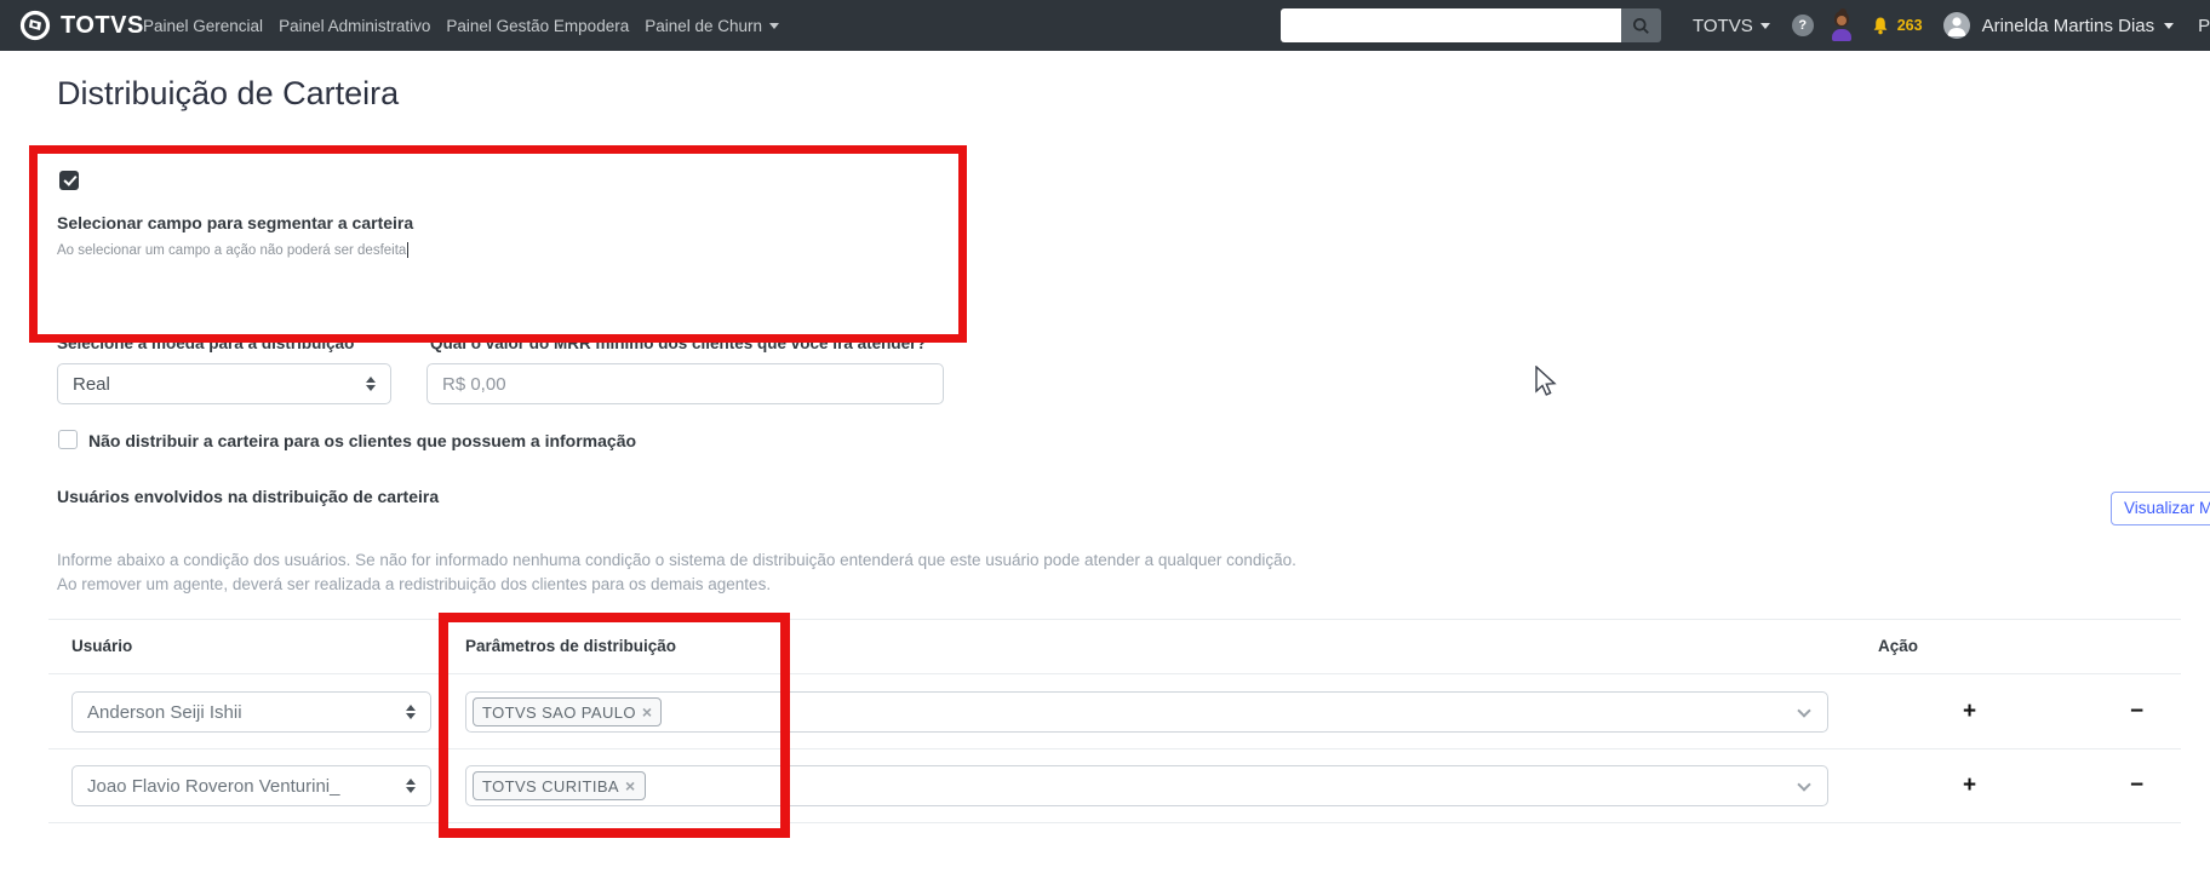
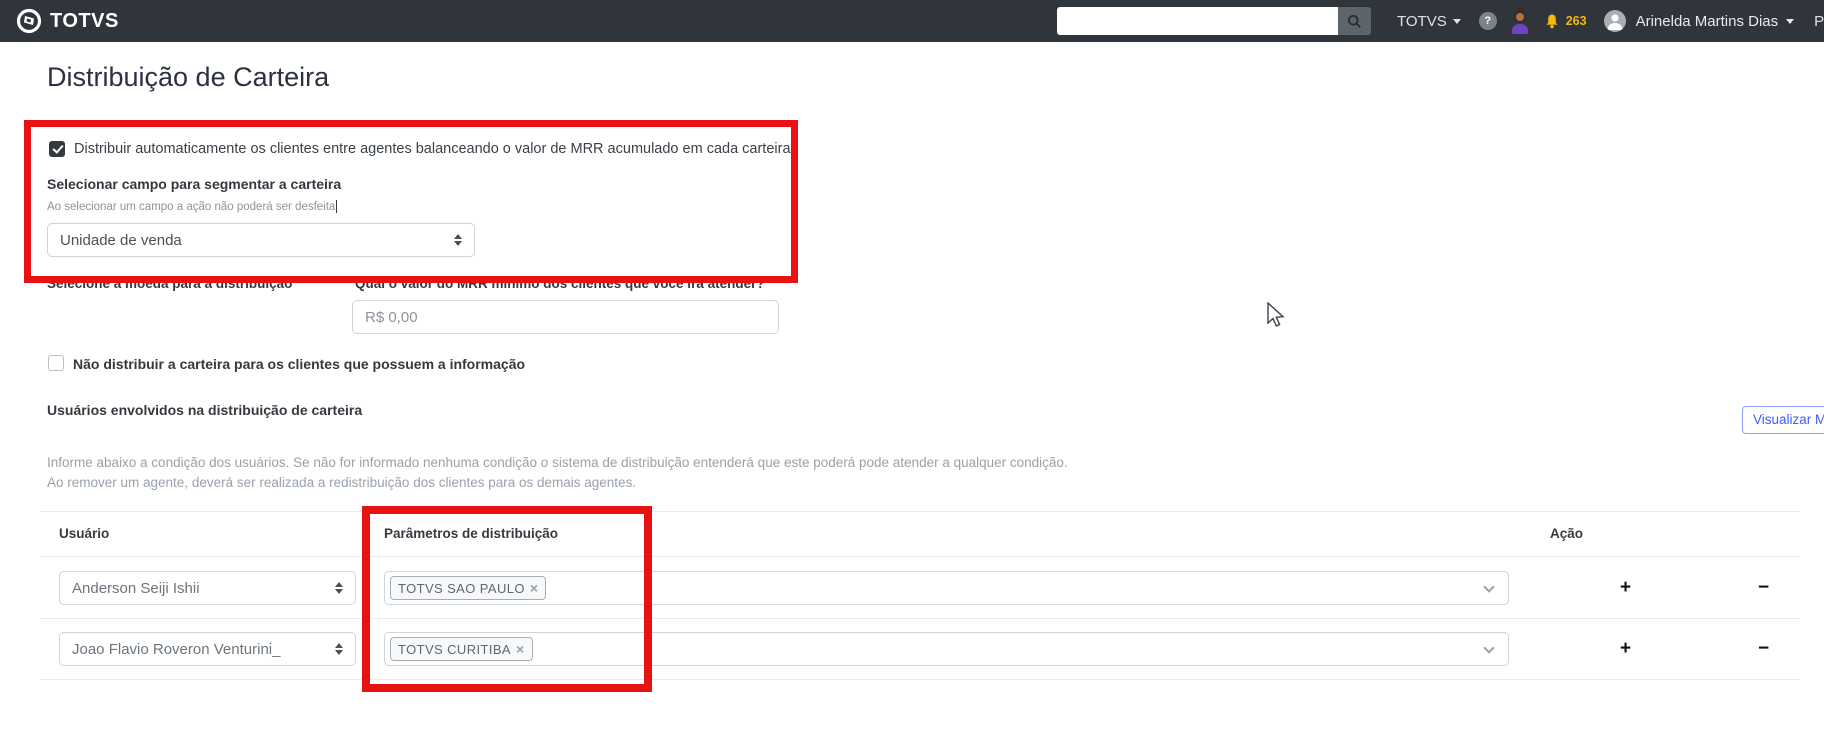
  TOTVS
- Painel Gerencial
- Painel Administrativo
- Painel Gestão Empodera
- Painel de Churn
  TOTVS
  ?
  263
  Arinelda Martins Dias
  Distribuição de Carteira
+ Distribuir automaticamente os clientes entre agentes balanceando o valor de MRR acumulado em cada carteira
  Selecionar campo para segmentar a carteira
  Ao selecionar um campo a ação não poderá ser desfeita
+ Unidade de venda
  Selecione a moeda para a distribuição
  Qual o valor do MRR mínimo dos clientes que você irá atender?
- Real
  R$ 0,00
  Não distribuir a carteira para os clientes que possuem a informação
  Usuários envolvidos na distribuição de carteira
  Visualizar M
- Informe abaixo a condição dos usuários. Se não for informado nenhuma condição o sistema de distribuição entenderá que este usuário pode atender a qualquer condição.
+ Informe abaixo a condição dos usuários. Se não for informado nenhuma condição o sistema de distribuição entenderá que este poderá pode atender a qualquer condição.
  Ao remover um agente, deverá ser realizada a redistribuição dos clientes para os demais agentes.
  Usuário
  Parâmetros de distribuição
  Ação
  Anderson Seiji Ishii
  TOTVS SAO PAULO
  ×
  +
  −
  Joao Flavio Roveron Venturini_
  TOTVS CURITIBA
  ×
  +
  −
